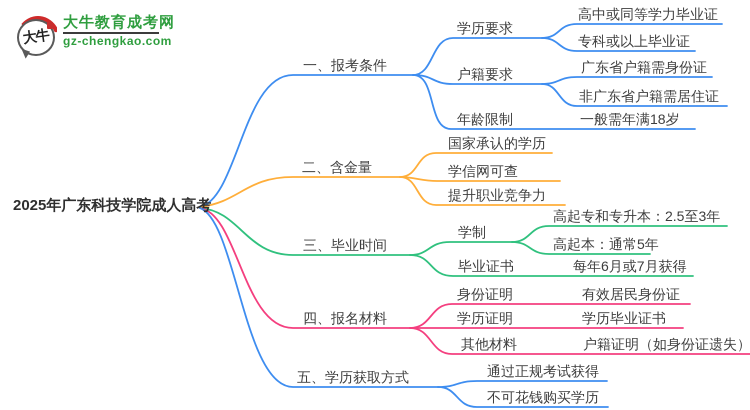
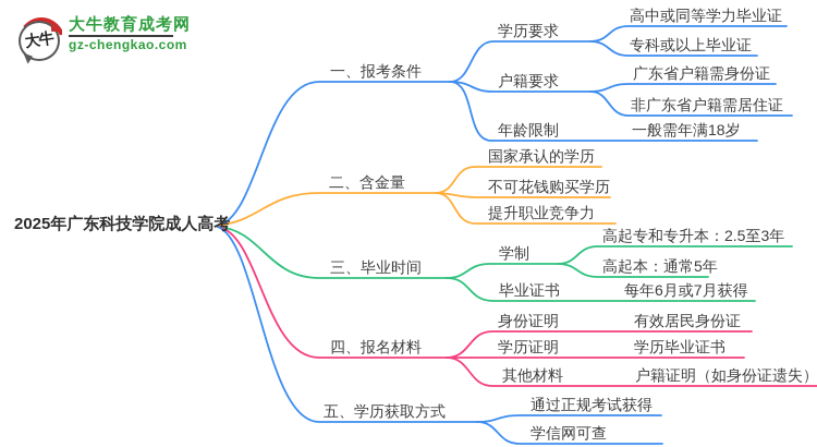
  大牛教育成考网
  gz-chengkao.com
  2025年广东科技学院成人高考
  一、报考条件
  学历要求
  高中或同等学力毕业证
  专科或以上毕业证
  户籍要求
  广东省户籍需身份证
  非广东省户籍需居住证
  年龄限制
  一般需年满18岁
  二、含金量
  国家承认的学历
- 学信网可查
+ 不可花钱购买学历
  提升职业竞争力
  三、毕业时间
  学制
  高起专和专升本：2.5至3年
  高起本：通常5年
  毕业证书
  每年6月或7月获得
  四、报名材料
  身份证明
  有效居民身份证
  学历证明
  学历毕业证书
  其他材料
  户籍证明（如身份证遗失）
  五、学历获取方式
  通过正规考试获得
- 不可花钱购买学历
+ 学信网可查
